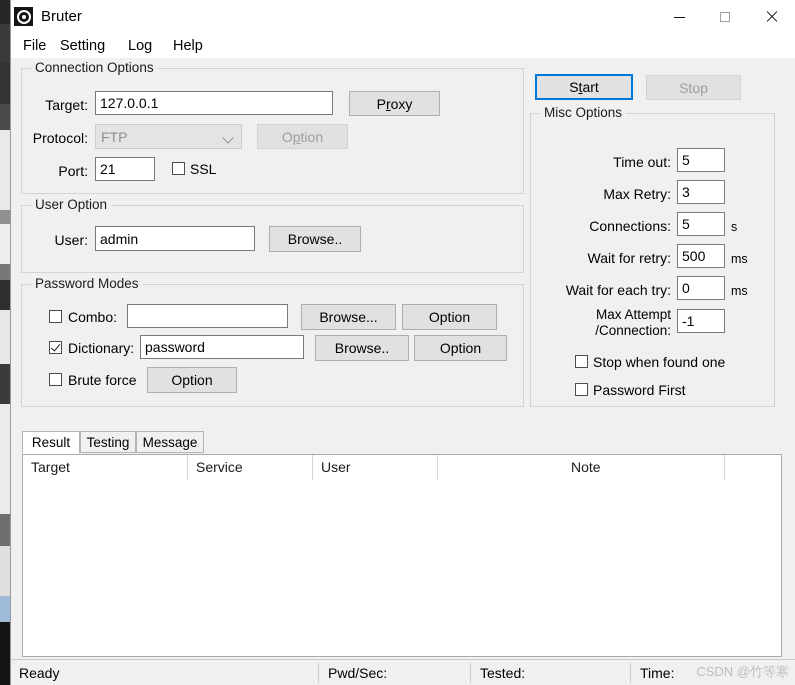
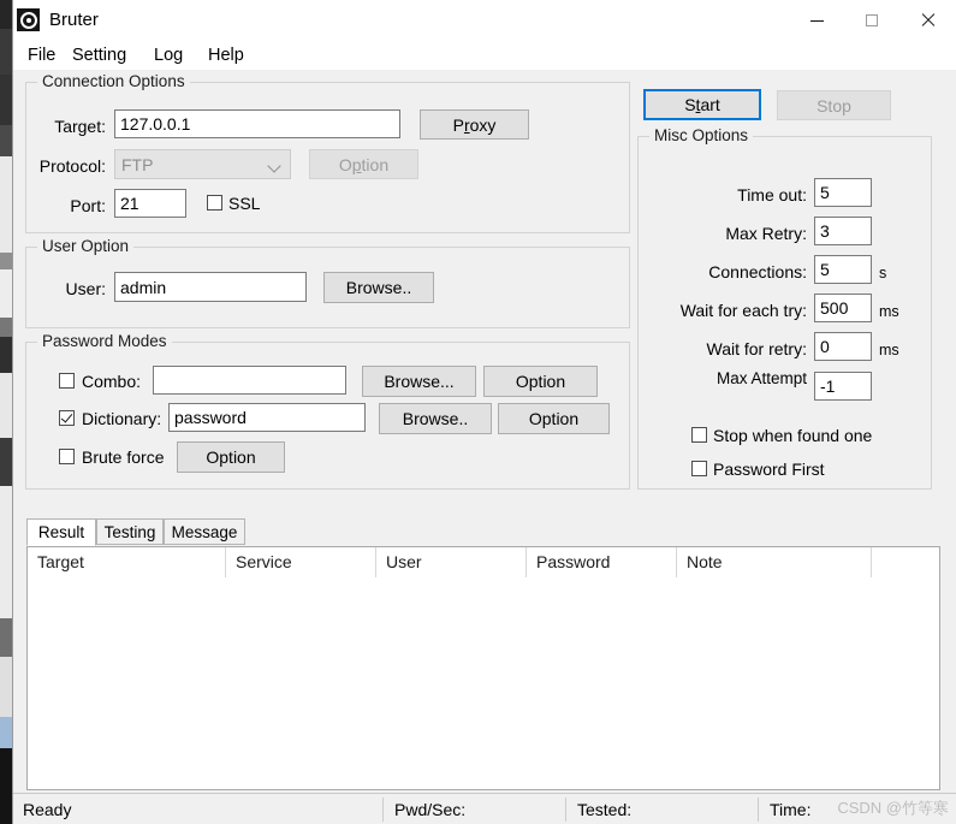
  Bruter
  File
  Setting
  Log
  Help
  Connection Options
  Target:
  127.0.0.1
  P
  r
  oxy
  Protocol:
  FTP
  O
  p
  tion
  Port:
  21
  SSL
  User Option
  User:
  admin
  Browse..
  Password Modes
  Combo:
  Browse...
  Option
  Dictionary:
  password
  Browse..
  Option
  Brute force
  Option
  S
  t
  art
  Stop
  Misc Options
  Time out:
  5
  Max Retry:
  3
  Connections:
  5
  s
- Wait for retry:
+ Wait for each try:
  500
  ms
- Wait for each try:
+ Wait for retry:
  0
  ms
  Max Attempt
- /Connection:
  -1
  Stop when found one
  Password First
  Result
  Testing
  Message
  Target
  Service
  User
+ Password
  Note
  Ready
  Pwd/Sec:
  Tested:
  Time:
  CSDN @竹等寒
